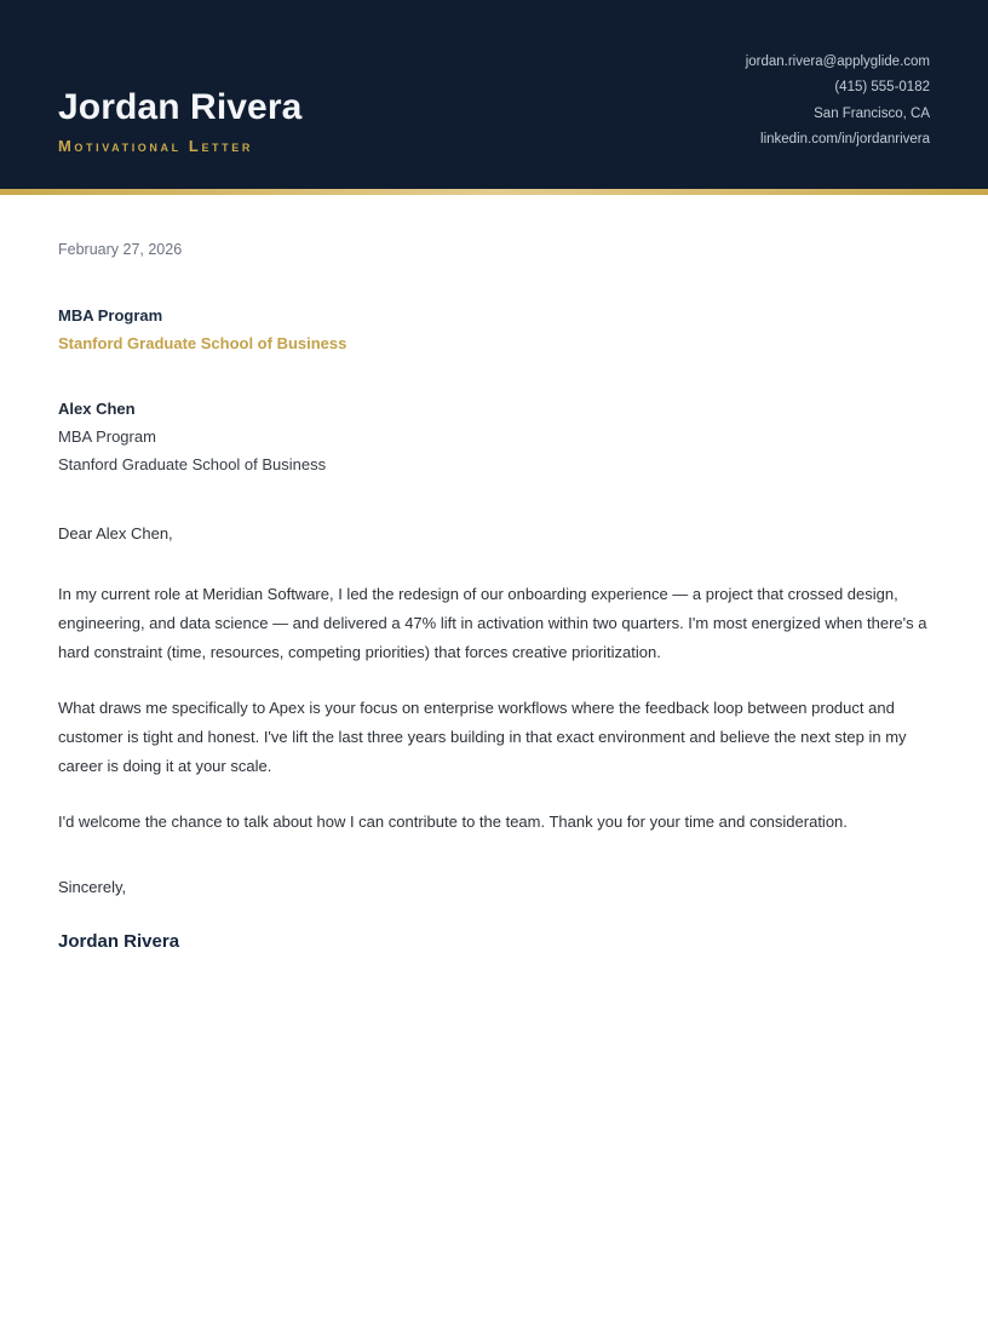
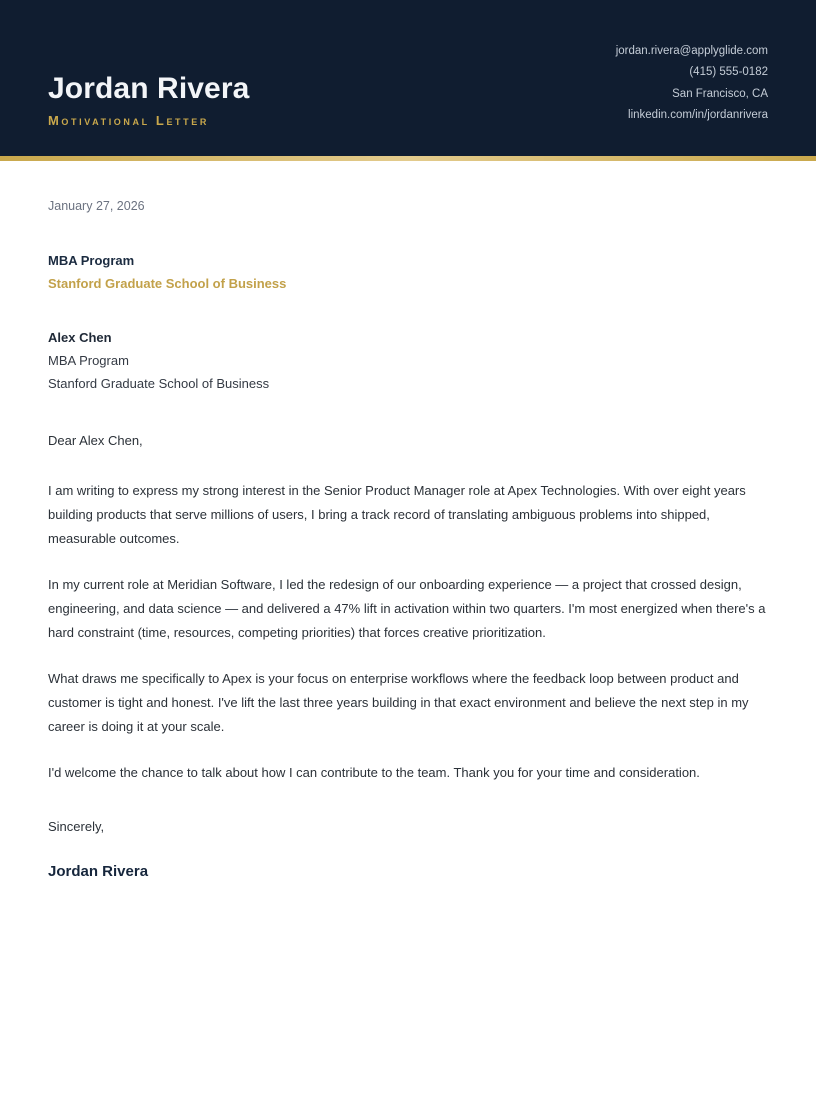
  Jordan Rivera
  Motivational Letter
  jordan.rivera@applyglide.com
  (415) 555-0182
  San Francisco, CA
  linkedin.com/in/jordanrivera
- February 27, 2026
+ January 27, 2026
  MBA Program
  Stanford Graduate School of Business
  Alex Chen
  MBA Program
  Stanford Graduate School of Business
  Dear Alex Chen,
+ I am writing to express my strong interest in the Senior Product Manager role at Apex Technologies. With over eight years building products that serve millions of users, I bring a track record of translating ambiguous problems into shipped, measurable outcomes.
  In my current role at Meridian Software, I led the redesign of our onboarding experience — a project that crossed design, engineering, and data science — and delivered a 47% lift in activation within two quarters. I'm most energized when there's a hard constraint (time, resources, competing priorities) that forces creative prioritization.
  What draws me specifically to Apex is your focus on enterprise workflows where the feedback loop between product and customer is tight and honest. I've lift the last three years building in that exact environment and believe the next step in my career is doing it at your scale.
  I'd welcome the chance to talk about how I can contribute to the team. Thank you for your time and consideration.
  Sincerely,
  Jordan Rivera
